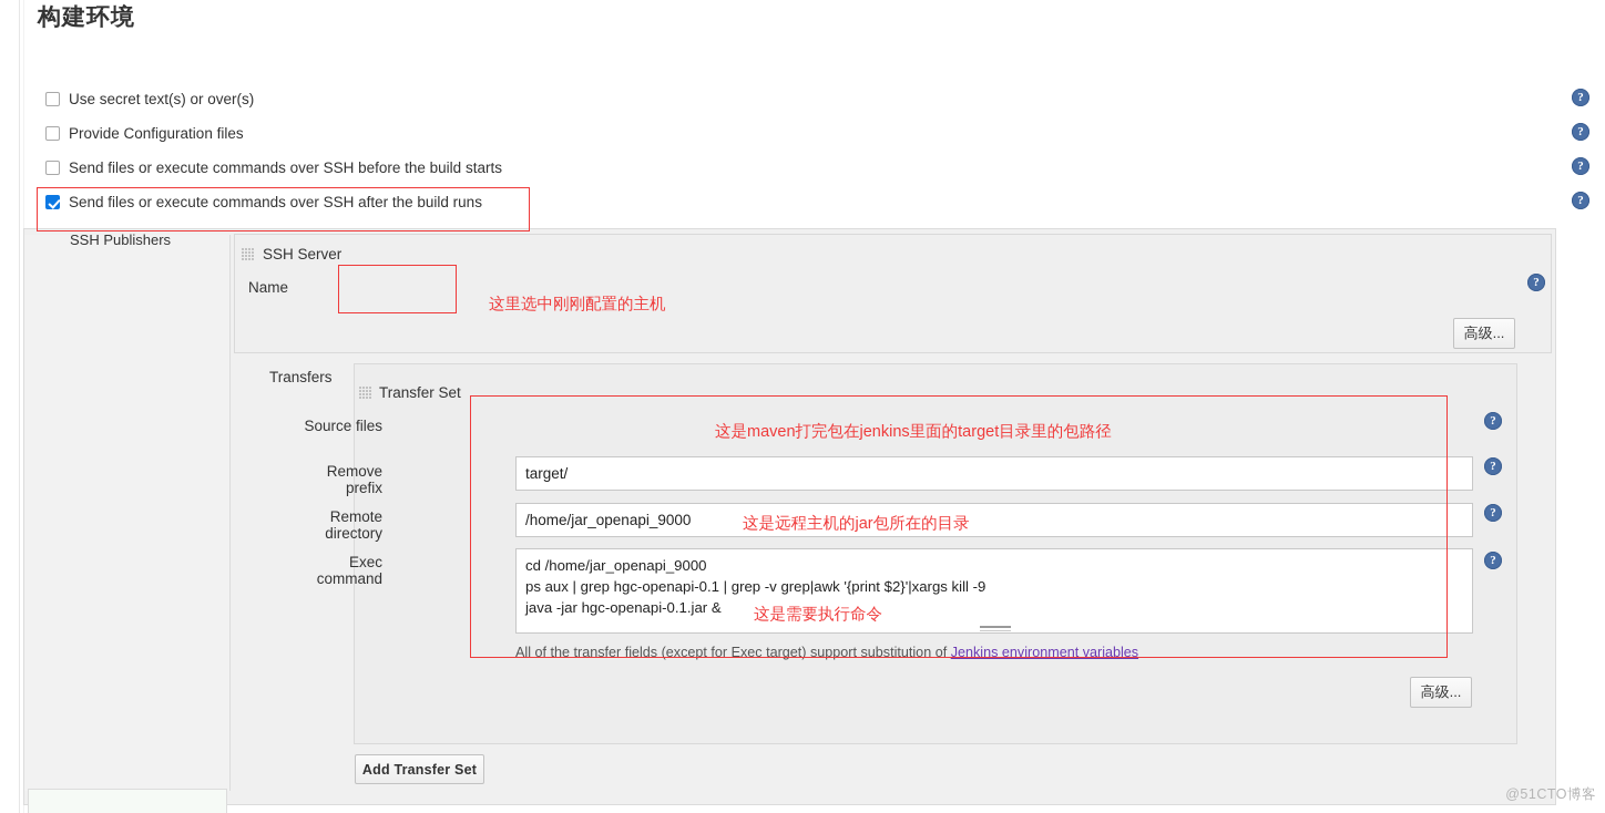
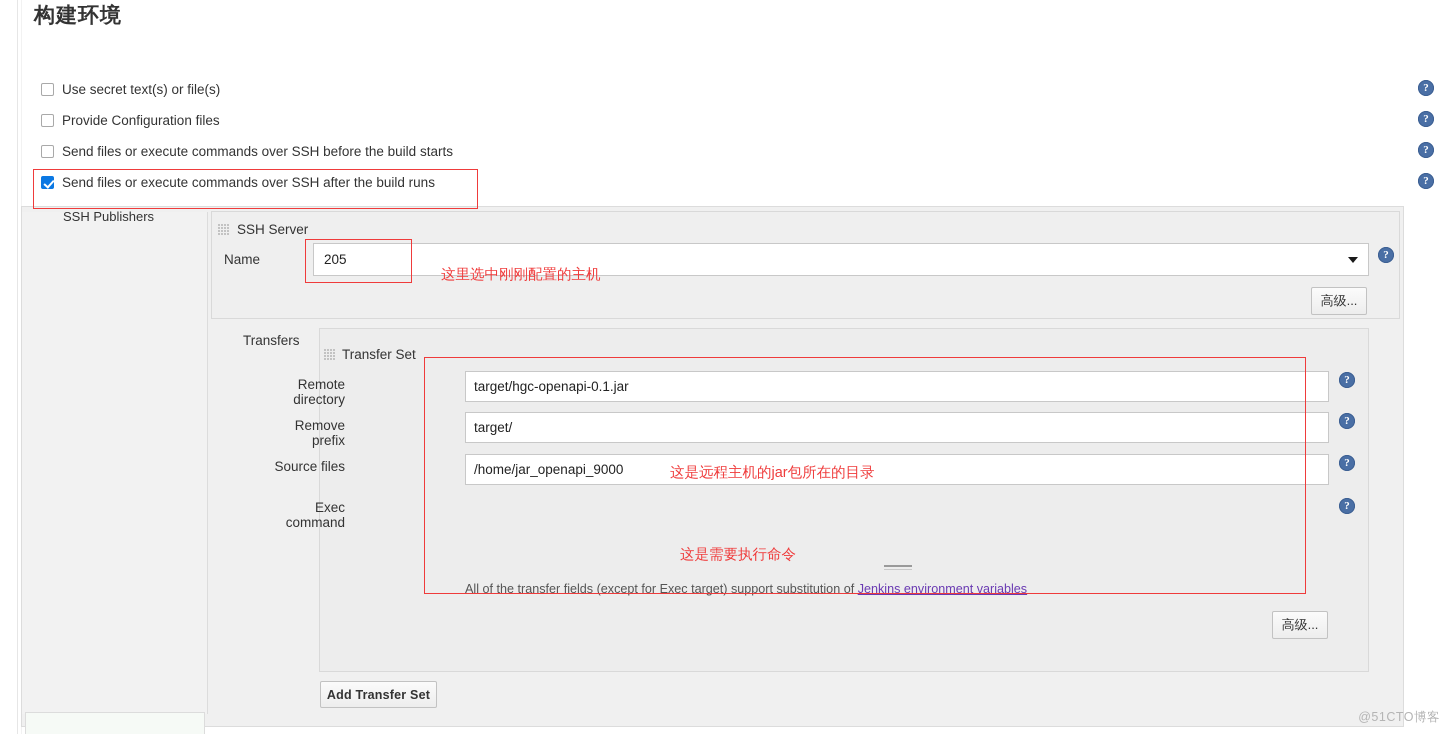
  构建环境
- Use secret text(s) or over(s)
+ Use secret text(s) or file(s)
  Provide Configuration files
  Send files or execute commands over SSH before the build starts
  Send files or execute commands over SSH after the build runs
  SSH Publishers
  SSH Server
  Name
+ 205
  高级...
  Transfers
  Transfer Set
- Source files
+ Remote directory
+ target/hgc-openapi-0.1.jar
  Remove prefix
  target/
- Remote directory
+ Source files
  /home/jar_openapi_9000
  Exec command
- cd /home/jar_openapi_9000
- ps aux | grep hgc-openapi-0.1 | grep -v grep|awk '{print $2}'|xargs kill -9
- java -jar hgc-openapi-0.1.jar &
  All of the transfer fields (except for Exec target) support substitution of Jenkins environment variables
  高级...
  Add Transfer Set
  这里选中刚刚配置的主机
- 这是maven打完包在jenkins里面的target目录里的包路径
  这是远程主机的jar包所在的目录
  这是需要执行命令
  @51CTO博客
